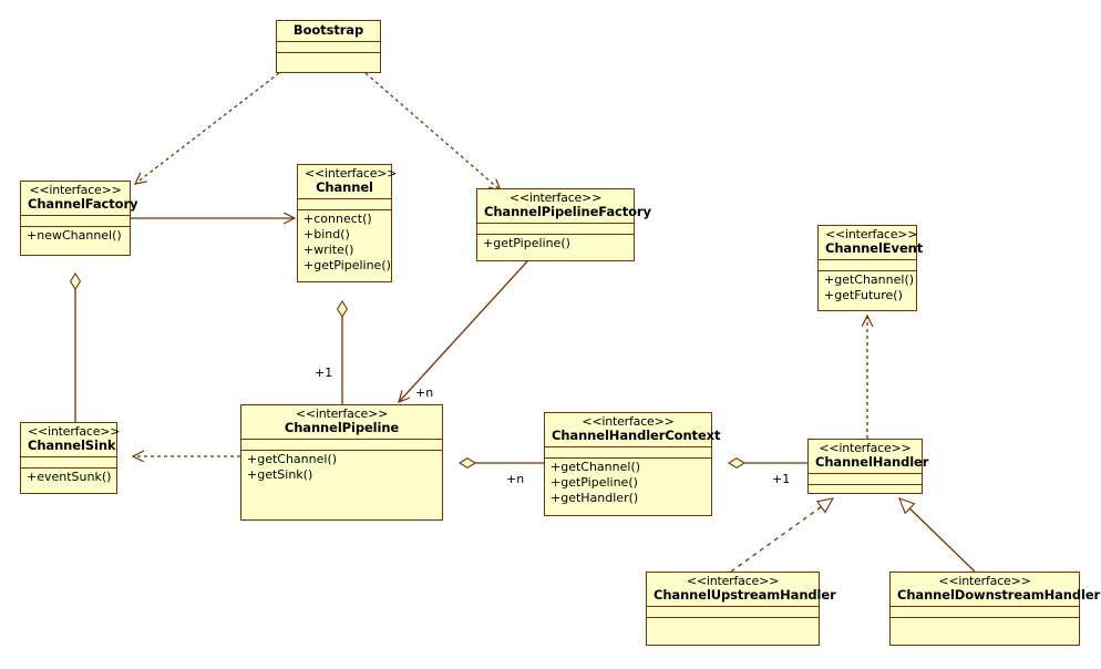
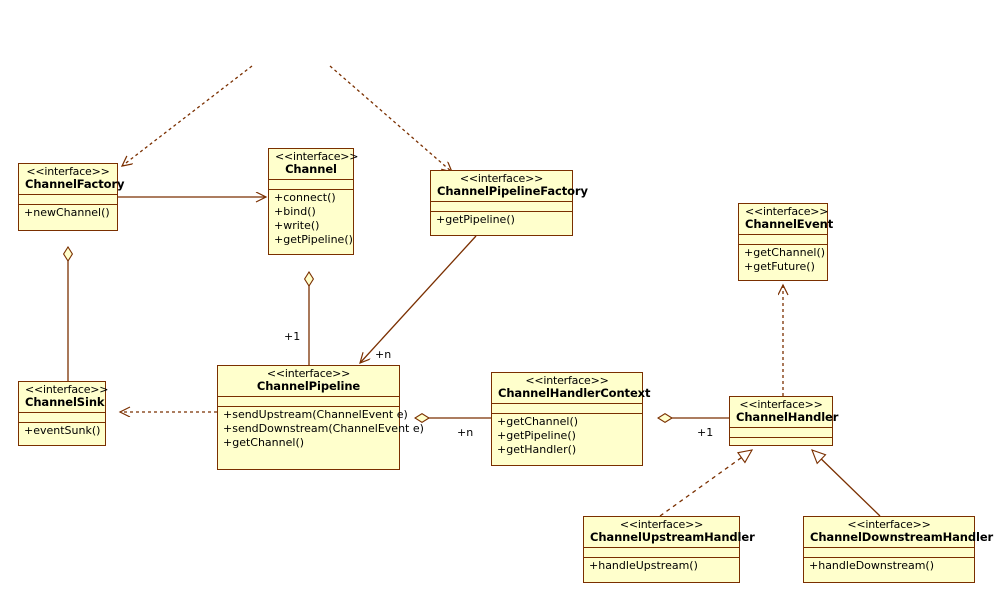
- Bootstrap
  <<interface>>
  ChannelFactory
  +newChannel()
  <<interface>>
  Channel
  +connect()
  +bind()
  +write()
  +getPipeline()
  <<interface>>
  ChannelPipelineFactory
  +getPipeline()
  <<interface>>
  ChannelEvent
  +getChannel()
  +getFuture()
  <<interface>>
  ChannelSink
  +eventSunk()
  <<interface>>
  ChannelPipeline
+ +sendUpstream(ChannelEvent e)
+ +sendDownstream(ChannelEvent e)
  +getChannel()
- +getSink()
  <<interface>>
  ChannelHandlerContext
  +getChannel()
  +getPipeline()
  +getHandler()
  <<interface>>
  ChannelHandler
  <<interface>>
  ChannelUpstreamHandler
+ +handleUpstream()
  <<interface>>
  ChannelDownstreamHandler
+ +handleDownstream()
  +1
  +n
  +n
  +1
